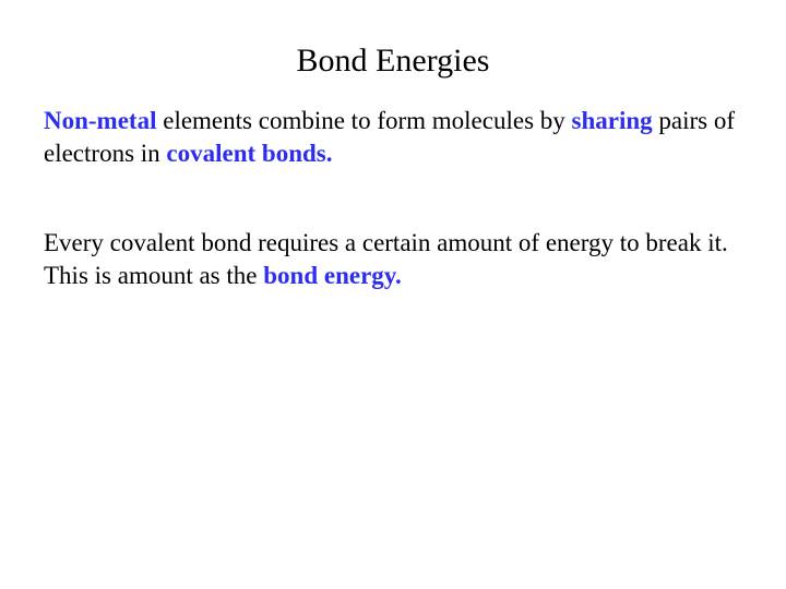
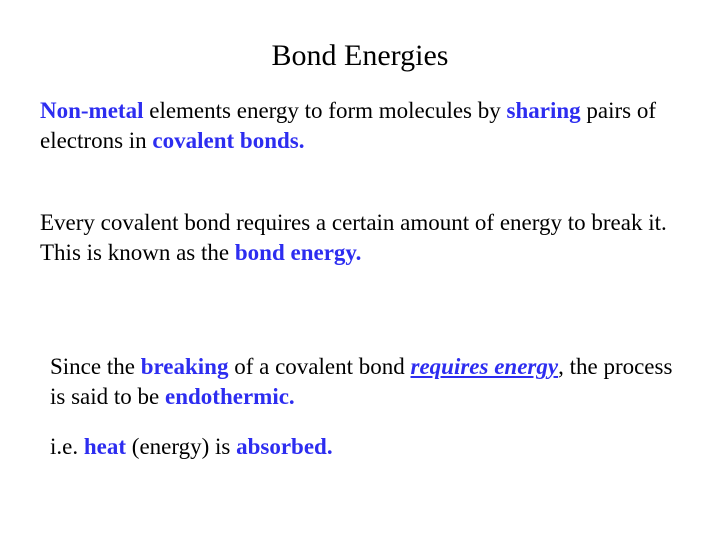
  Bond Energies
- Non-metal elements combine to form molecules by sharing pairs of electrons in covalent bonds.
+ Non-metal elements energy to form molecules by sharing pairs of electrons in covalent bonds.
  Every covalent bond requires a certain amount of energy to break it.
- This is amount as the bond energy.
+ This is known as the bond energy.
+ Since the breaking of a covalent bond requires energy, the process is said to be endothermic.
+ i.e. heat (energy) is absorbed.
